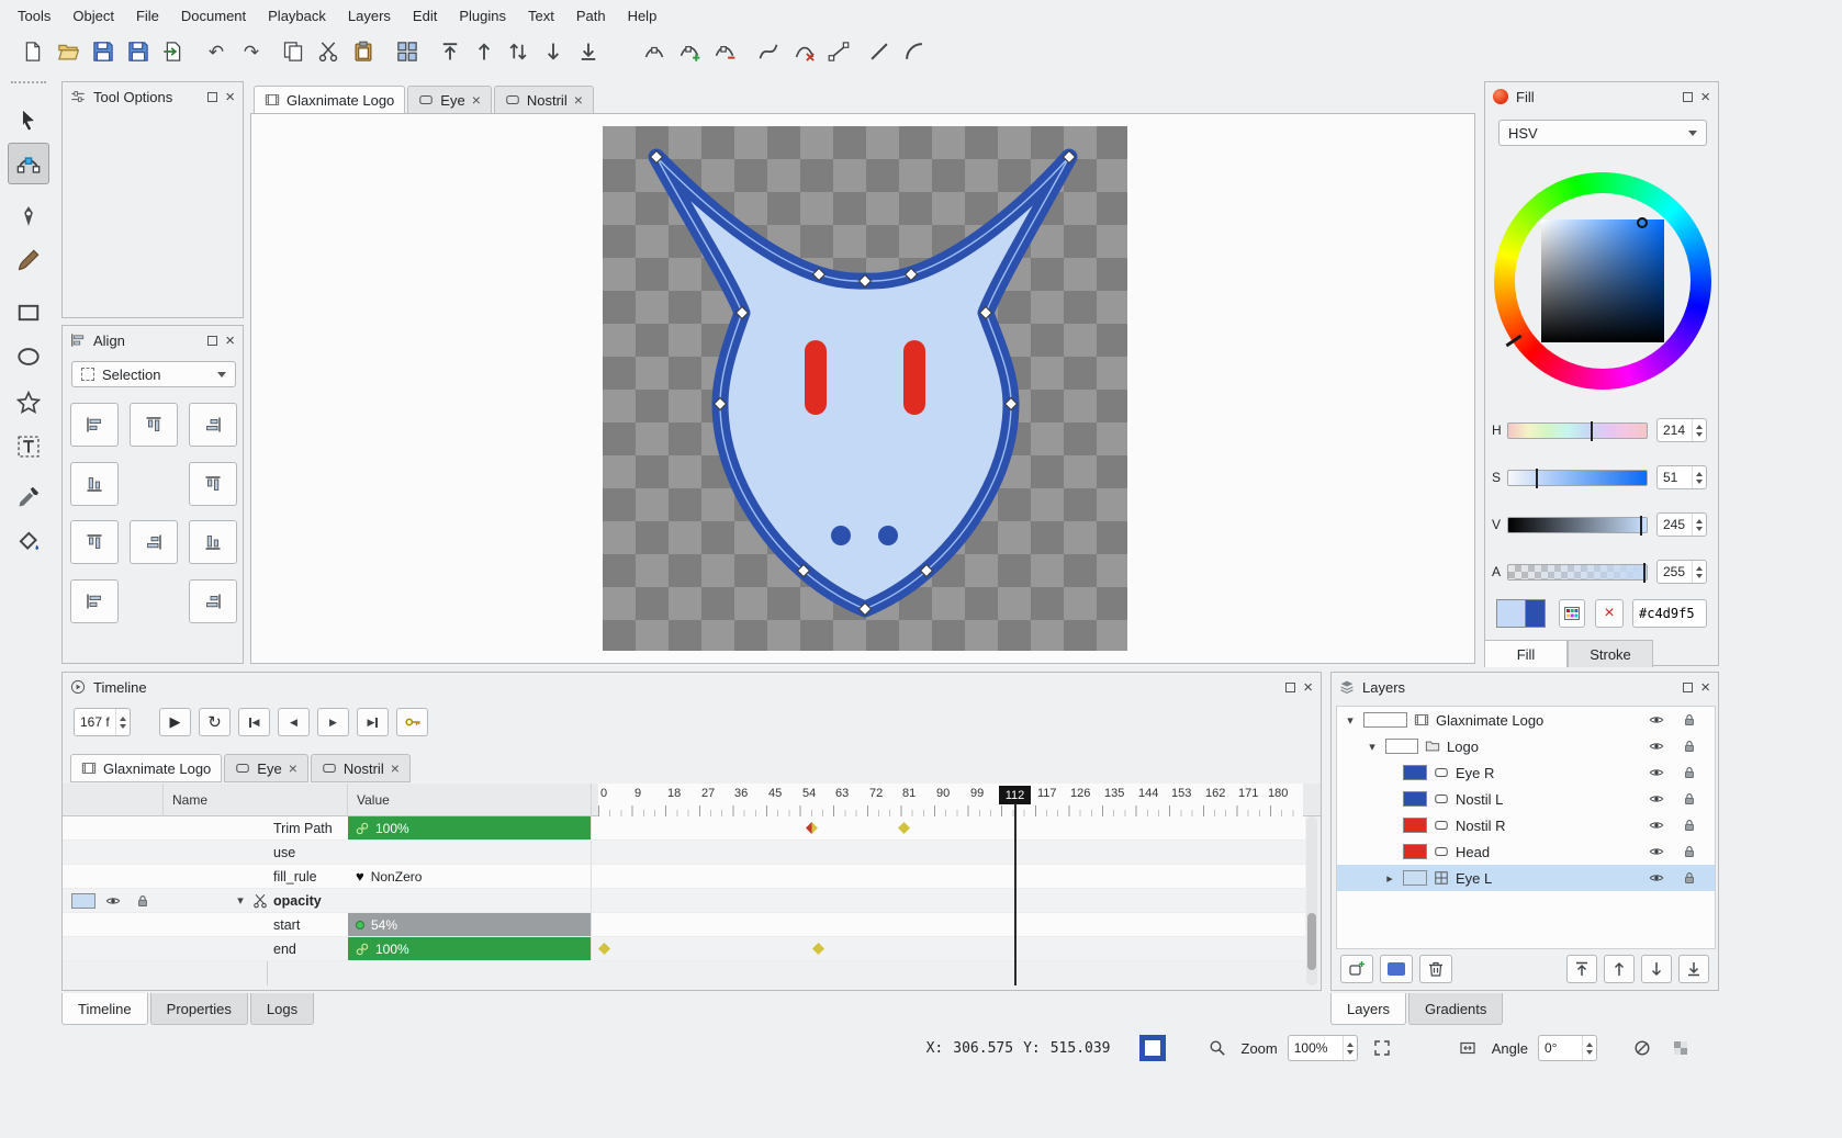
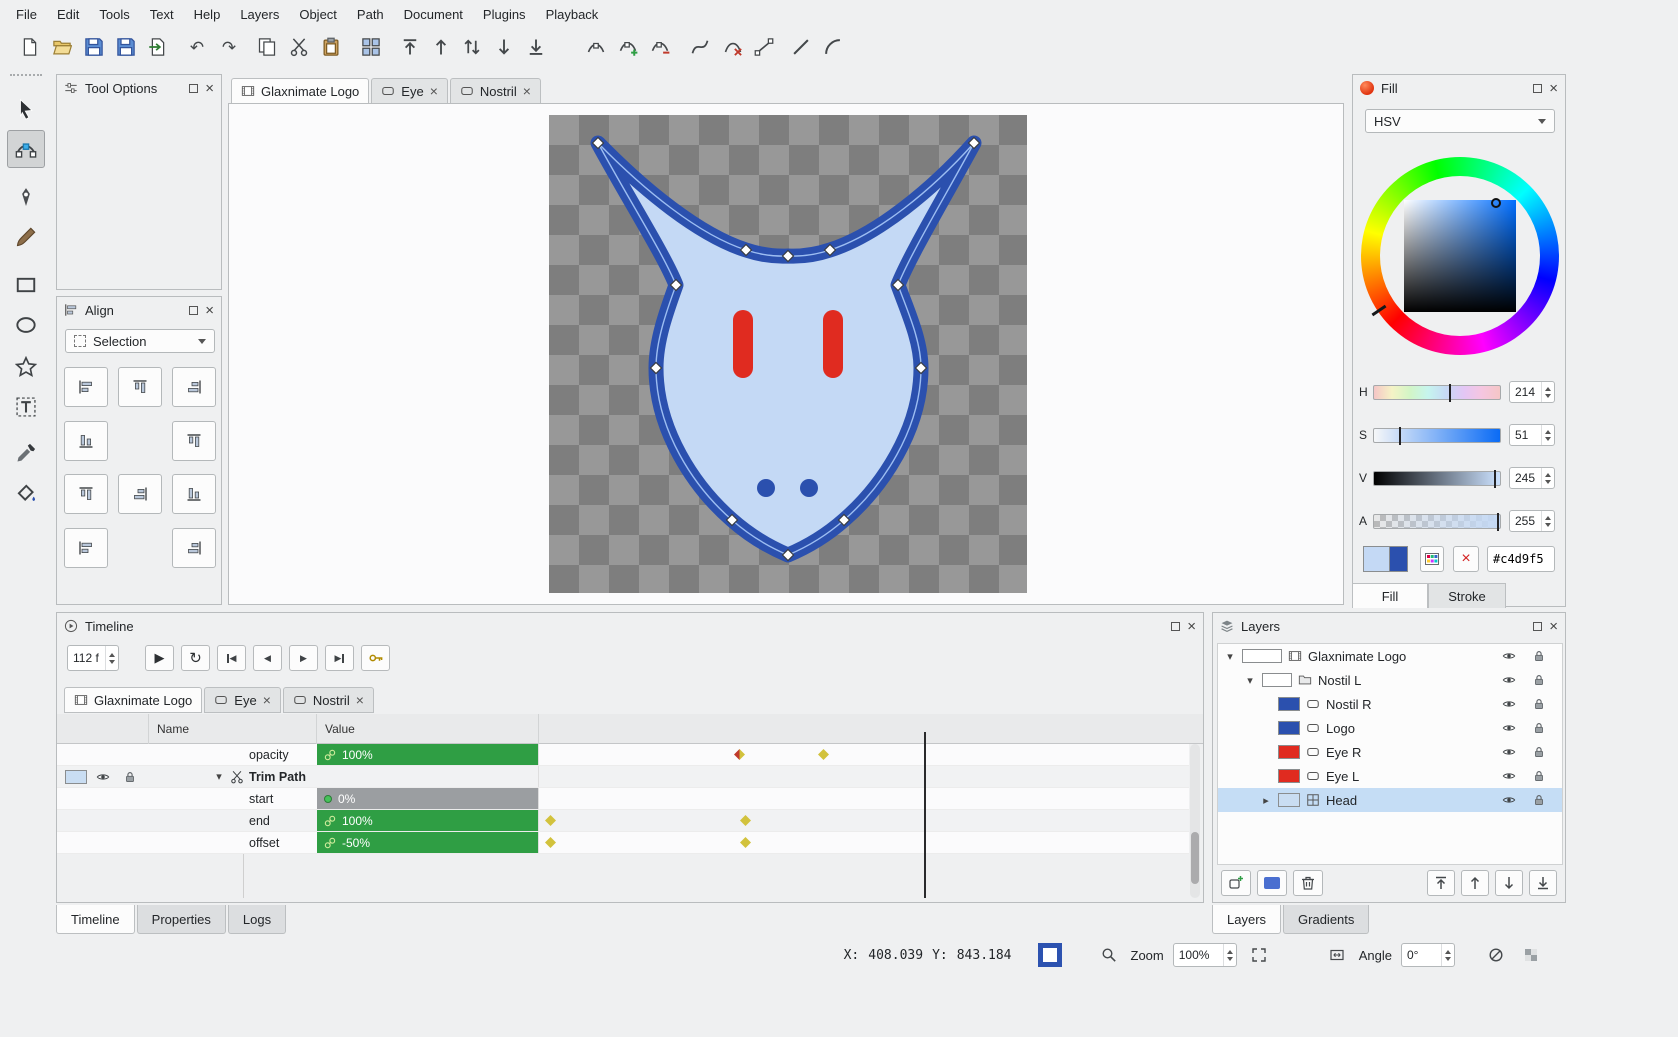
- Tools
+ File
- Object
+ Edit
- File
+ Tools
- Document
+ Text
- Playback
+ Help
  Layers
- Edit
+ Object
- Plugins
+ Path
- Text
+ Document
- Path
+ Plugins
- Help
+ Playback
  ↶
  ↷
  Tool Options
  ×
  Align
  ×
  Selection
  Glaxnimate Logo
  Eye
  ×
  Nostril
  ×
  Fill
  ×
  HSV
  H
  214
  S
  51
  V
  245
  A
  255
  ×
  #c4d9f5
  Fill
  Stroke
  Timeline
  ×
- 167 f
+ 112 f
  ▶
  ↻
  ◀
  ◀
  ▶
  ▶
  Glaxnimate Logo
  Eye
  ×
  Nostril
  ×
  Name
  Value
- 0
- 9
- 18
- 27
- 36
- 45
- 54
- 63
- 72
- 81
- 90
- 99
- 117
- 126
- 135
- 144
- 153
- 162
- 171
- 180
- 112
- Trim Path
+ opacity
  100%
- use
- fill_rule
- ♥
- NonZero
  ▾
- opacity
+ Trim Path
  start
- 54%
+ 0%
  end
  100%
+ offset
+ -50%
  Layers
  ×
  ▾
  Glaxnimate Logo
  ▾
- Logo
+ Nostil L
- Eye R
+ Nostil R
- Nostil L
+ Logo
- Nostil R
+ Eye R
- Head
+ Eye L
  ▸
- Eye L
+ Head
  Timeline
  Properties
  Logs
  Layers
  Gradients
  X:
- 306.575
+ 408.039
  Y:
- 515.039
+ 843.184
  Zoom
  100%
  Angle
  0°
